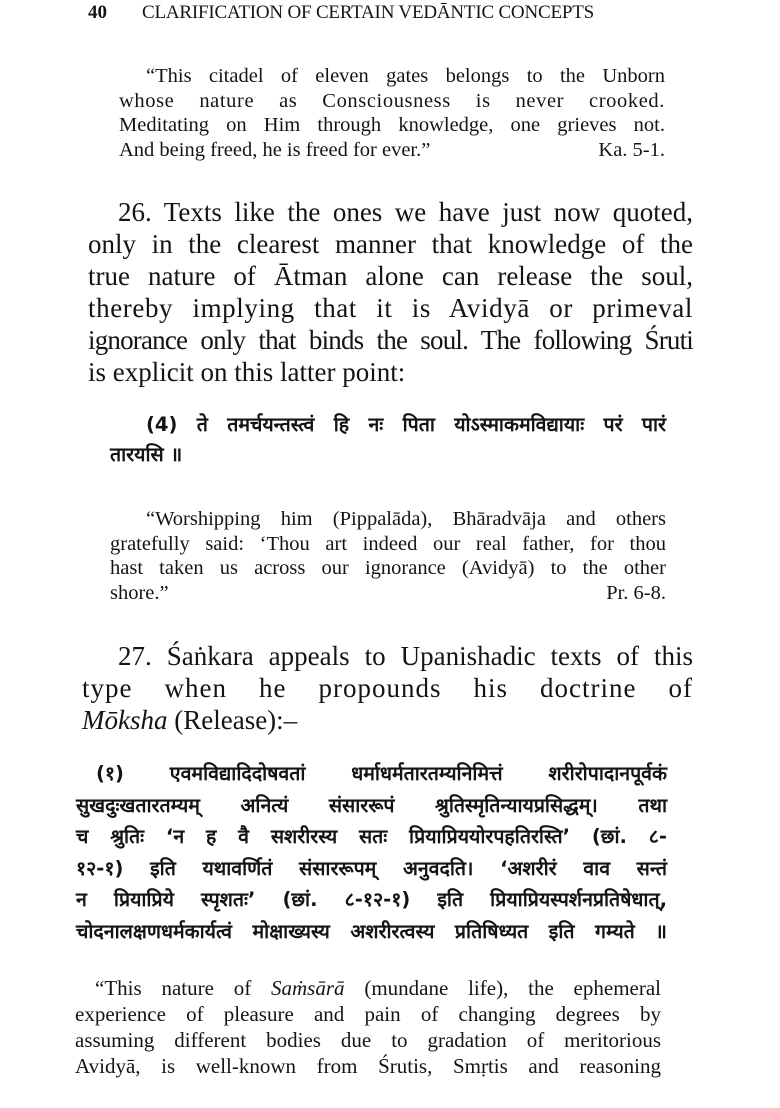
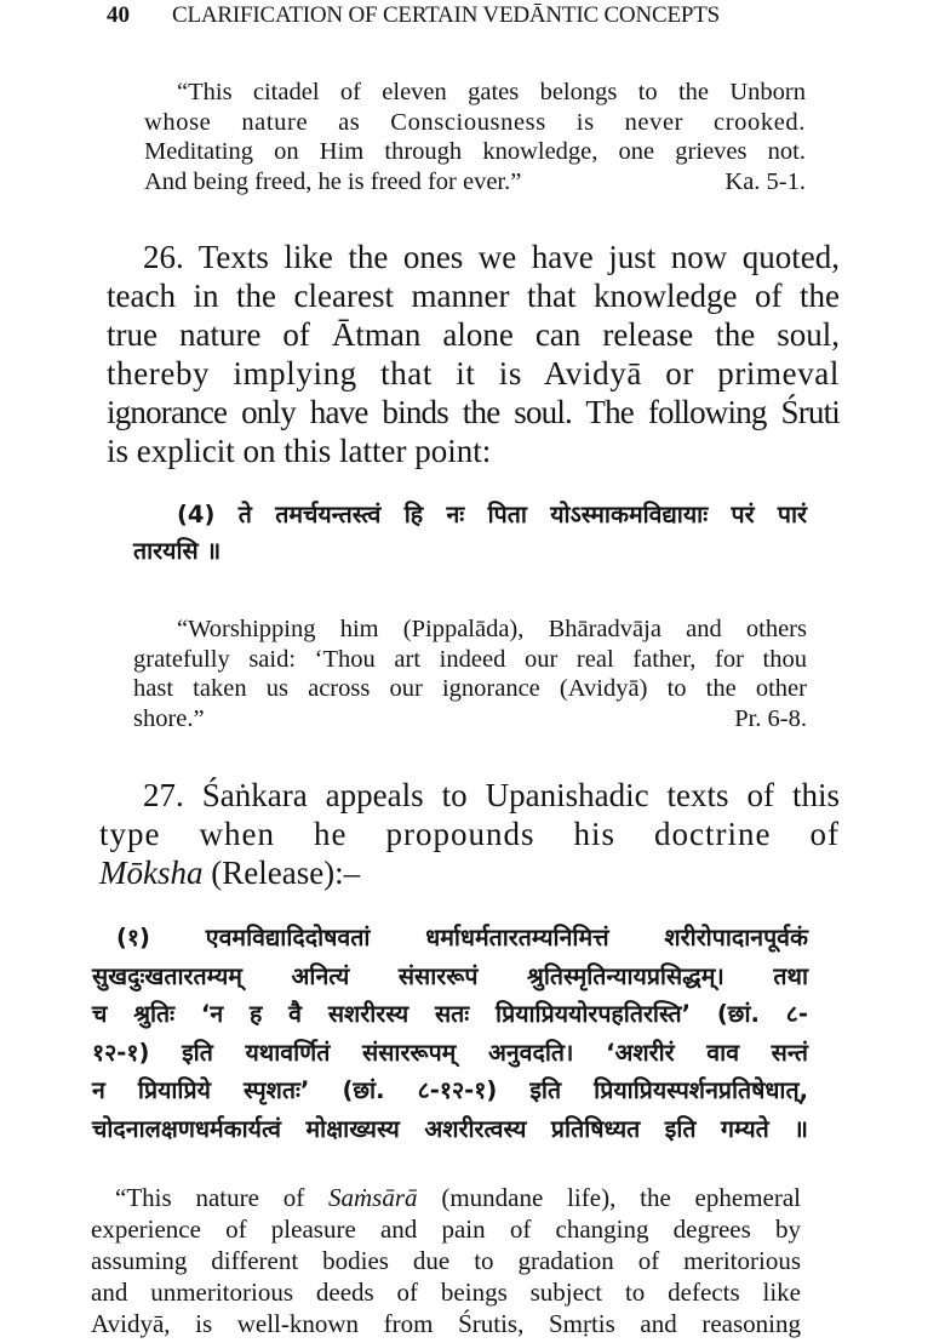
  40 CLARIFICATION OF CERTAIN VEDĀNTIC CONCEPTS
  “This citadel of eleven gates belongs to the Unborn
  whose nature as Consciousness is never crooked.
  Meditating on Him through knowledge, one grieves not.
  And being freed, he is freed for ever.”
  Ka. 5-1.
  26. Texts like the ones we have just now quoted,
- only in the clearest manner that knowledge of the
+ teach in the clearest manner that knowledge of the
  true nature of Ātman alone can release the soul,
  thereby implying that it is Avidyā or primeval
- ignorance only that binds the soul. The following Śruti
+ ignorance only have binds the soul. The following Śruti
  is explicit on this latter point:
  (4) ते तमर्चयन्तस्त्वं हि नः पिता योऽस्माकमविद्यायाः परं पारं
  तारयसि ॥
  “Worshipping him (Pippalāda), Bhāradvāja and others
  gratefully said: ‘Thou art indeed our real father, for thou
  hast taken us across our ignorance (Avidyā) to the other
  shore.”
  Pr. 6-8.
  27. Śaṅkara appeals to Upanishadic texts of this
  type when he propounds his doctrine of
  Mōksha (Release):–
  (१) एवमविद्यादिदोषवतां धर्माधर्मतारतम्यनिमित्तं शरीरोपादानपूर्वकं
  सुखदुःखतारतम्यम् अनित्यं संसाररूपं श्रुतिस्मृतिन्यायप्रसिद्धम्। तथा
  च श्रुतिः ‘न ह वै सशरीरस्य सतः प्रियाप्रिययोरपहतिरस्ति’ (छां. ८-
  १२-१) इति यथावर्णितं संसाररूपम् अनुवदति। ‘अशरीरं वाव सन्तं
  न प्रियाप्रिये स्पृशतः’ (छां. ८-१२-१) इति प्रियाप्रियस्पर्शनप्रतिषेधात्,
  चोदनालक्षणधर्मकार्यत्वं मोक्षाख्यस्य अशरीरत्वस्य प्रतिषिध्यत इति गम्यते ॥
  “This nature of Saṁsārā (mundane life), the ephemeral
  experience of pleasure and pain of changing degrees by
  assuming different bodies due to gradation of meritorious
+ and unmeritorious deeds of beings subject to defects like
  Avidyā, is well-known from Śrutis, Smṛtis and reasoning
